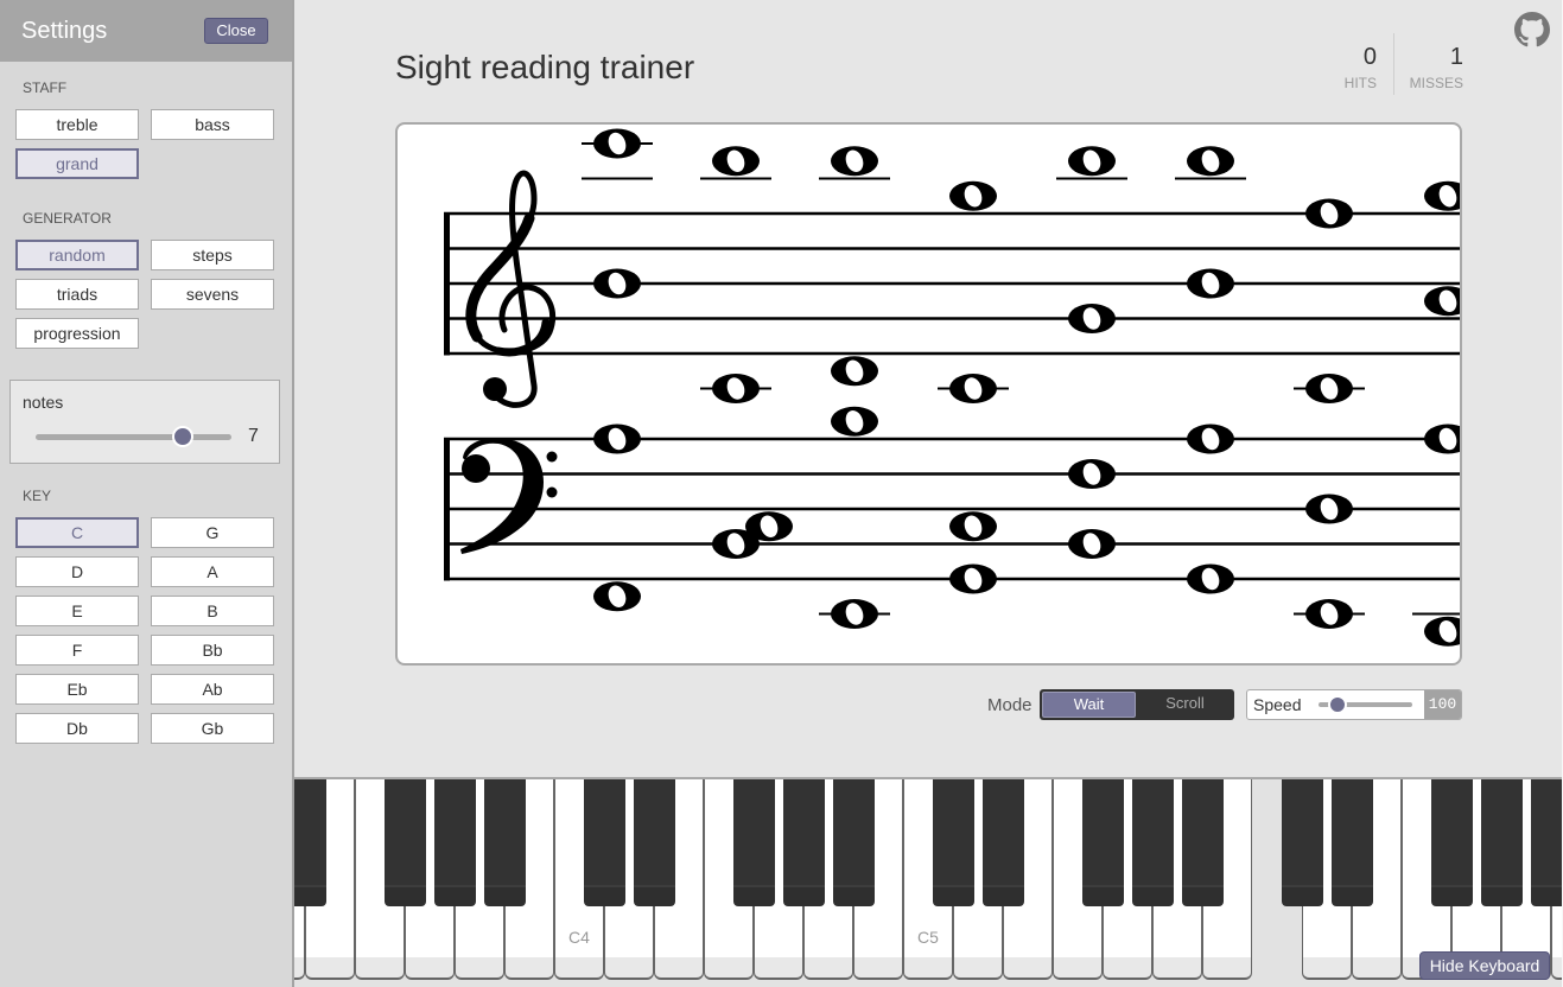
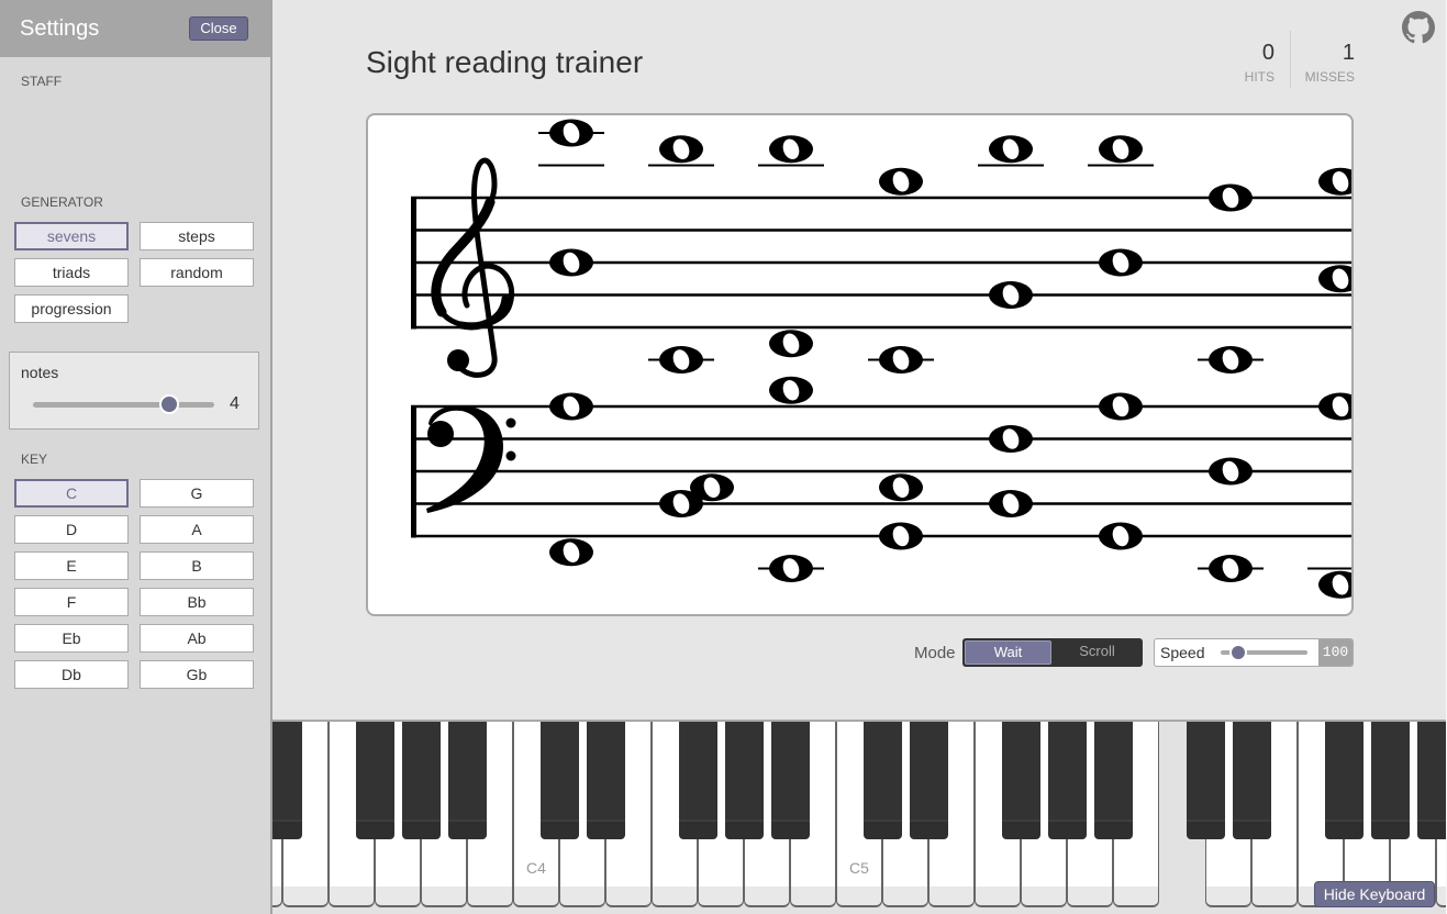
  Settings
  Close
  STAFF
- treble
- bass
- grand
  GENERATOR
- random
+ sevens
  steps
  triads
- sevens
+ random
  progression
  notes
- 7
+ 4
  KEY
  C
  G
  D
  A
  E
  B
  F
  Bb
  Eb
  Ab
  Db
  Gb
  Sight reading trainer
  0
  HITS
  1
  MISSES
  Mode
  Wait
  Scroll
  Speed
  100
  C4
  C5
  Hide Keyboard
